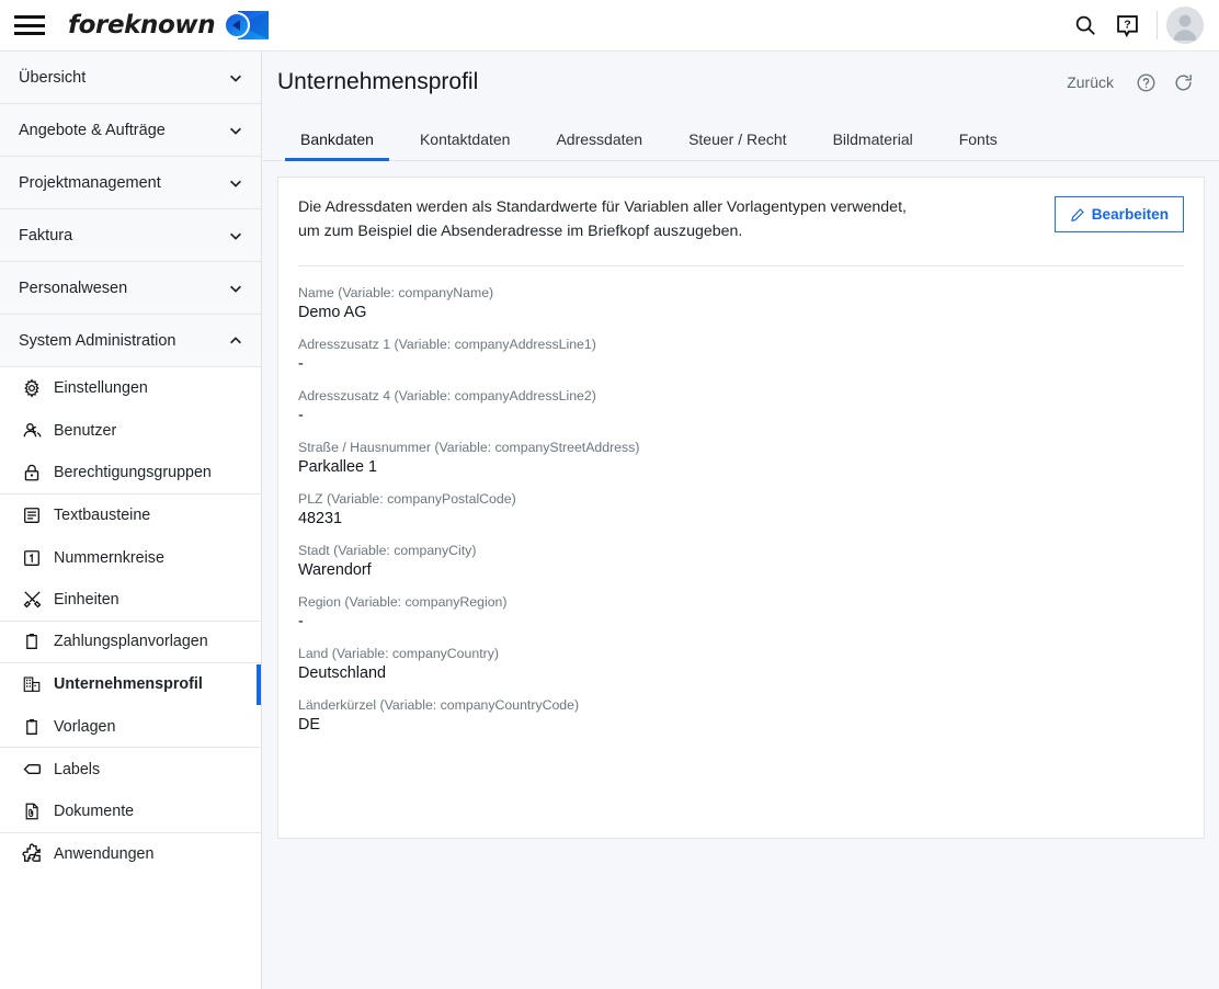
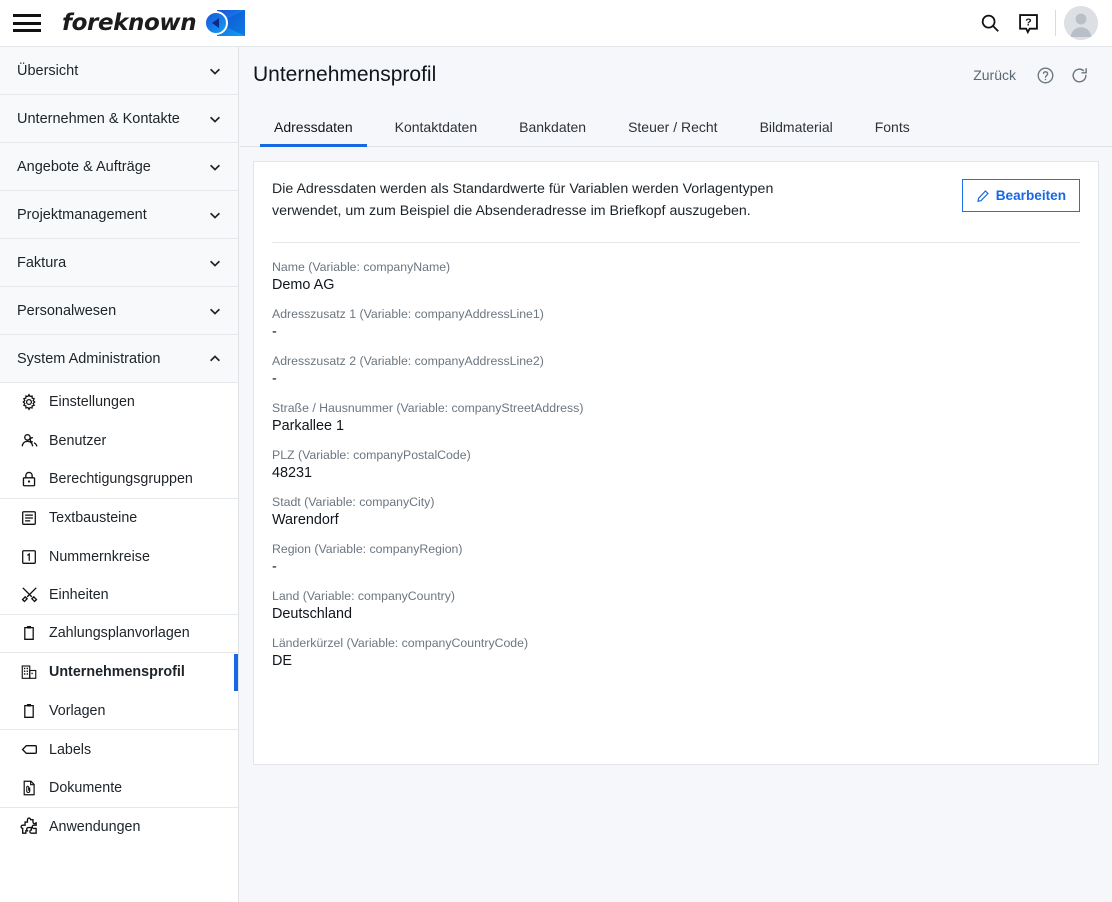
  foreknown
  ?
  Übersicht
+ Unternehmen & Kontakte
  Angebote & Aufträge
  Projektmanagement
  Faktura
  Personalwesen
  System Administration
  Einstellungen
  Benutzer
  Berechtigungsgruppen
  Textbausteine
  Nummernkreise
  Einheiten
  Zahlungsplanvorlagen
  Unternehmensprofil
  Vorlagen
  Labels
  Dokumente
  Anwendungen
  Unternehmensprofil
  Zurück
- Bankdaten
+ Adressdaten
  Kontaktdaten
- Adressdaten
+ Bankdaten
  Steuer / Recht
  Bildmaterial
  Fonts
- Die Adressdaten werden als Standardwerte für Variablen aller Vorlagentypen verwendet, um zum Beispiel die Absenderadresse im Briefkopf auszugeben.
+ Die Adressdaten werden als Standardwerte für Variablen werden Vorlagentypen verwendet, um zum Beispiel die Absenderadresse im Briefkopf auszugeben.
  Bearbeiten
  Name (Variable: companyName)
  Demo AG
  Adresszusatz 1 (Variable: companyAddressLine1)
  -
- Adresszusatz 4 (Variable: companyAddressLine2)
+ Adresszusatz 2 (Variable: companyAddressLine2)
  -
  Straße / Hausnummer (Variable: companyStreetAddress)
  Parkallee 1
  PLZ (Variable: companyPostalCode)
  48231
  Stadt (Variable: companyCity)
  Warendorf
  Region (Variable: companyRegion)
  -
  Land (Variable: companyCountry)
  Deutschland
  Länderkürzel (Variable: companyCountryCode)
  DE
